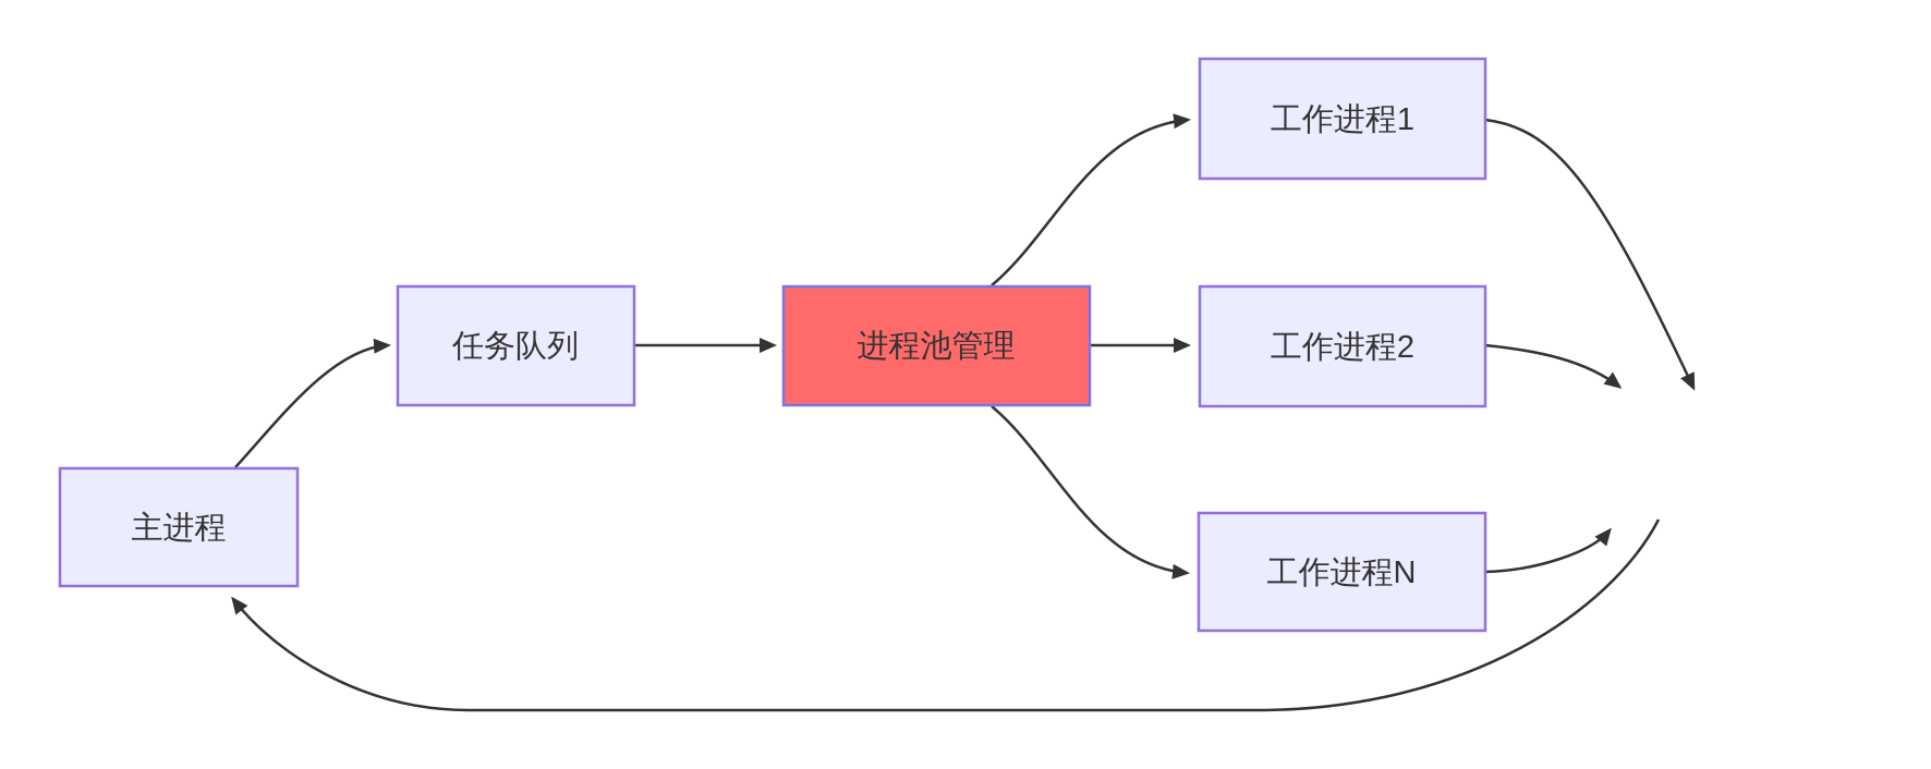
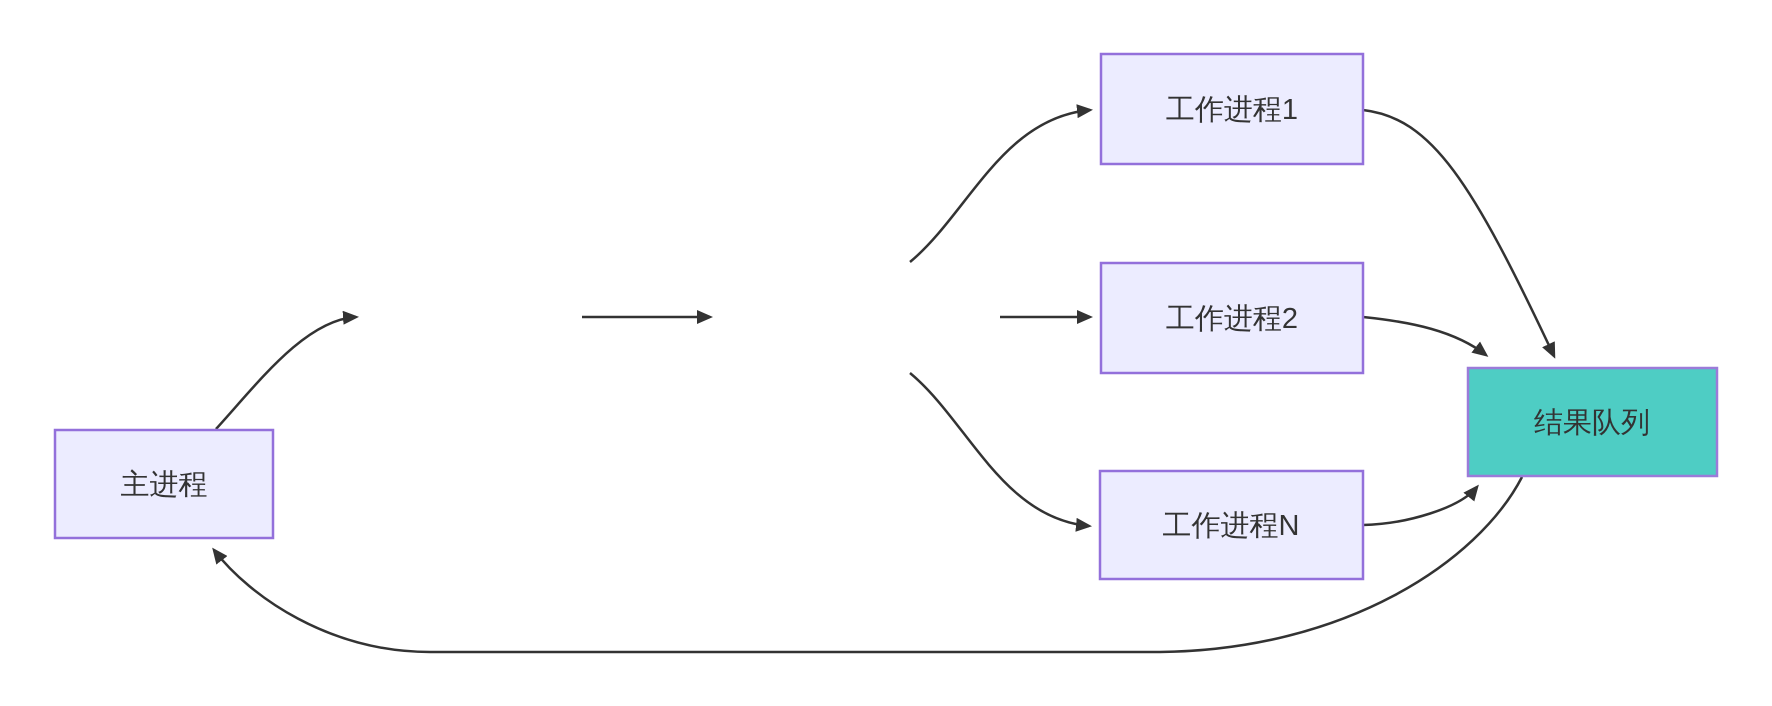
  主进程
- 任务队列
- 进程池管理
  工作进程1
  工作进程2
  工作进程N
+ 结果队列
